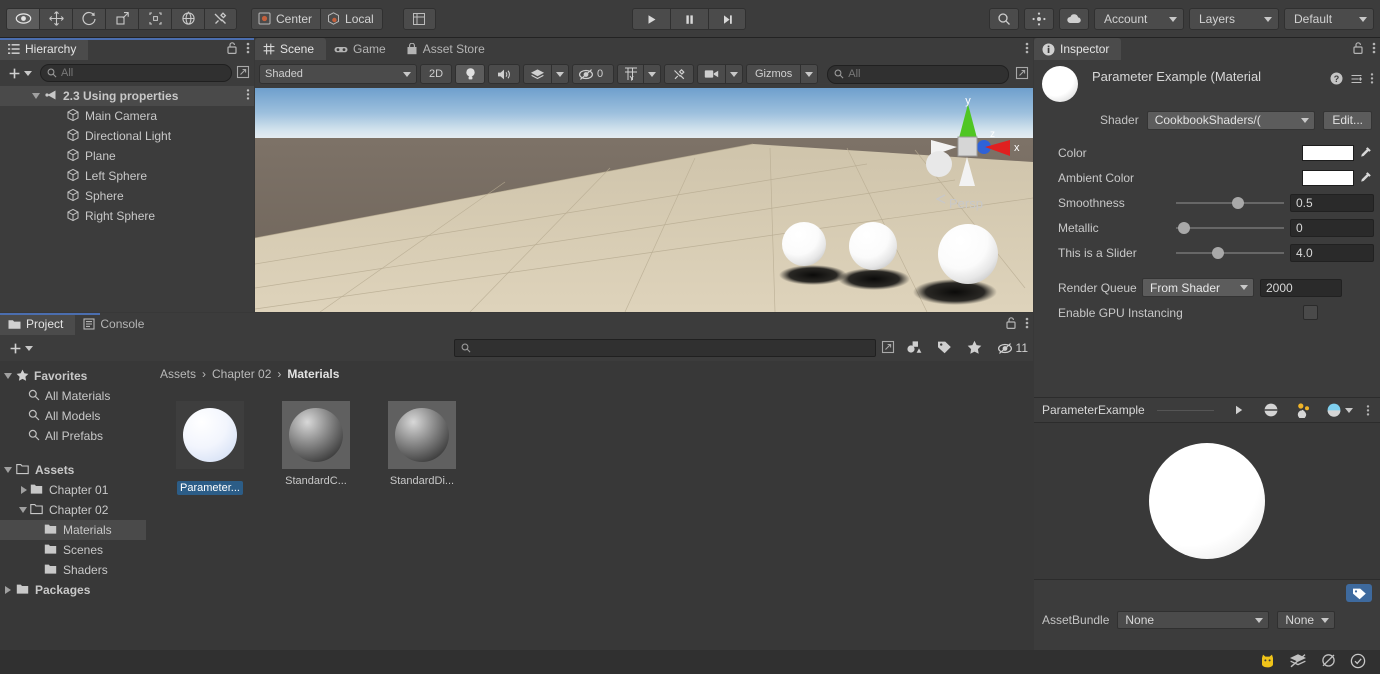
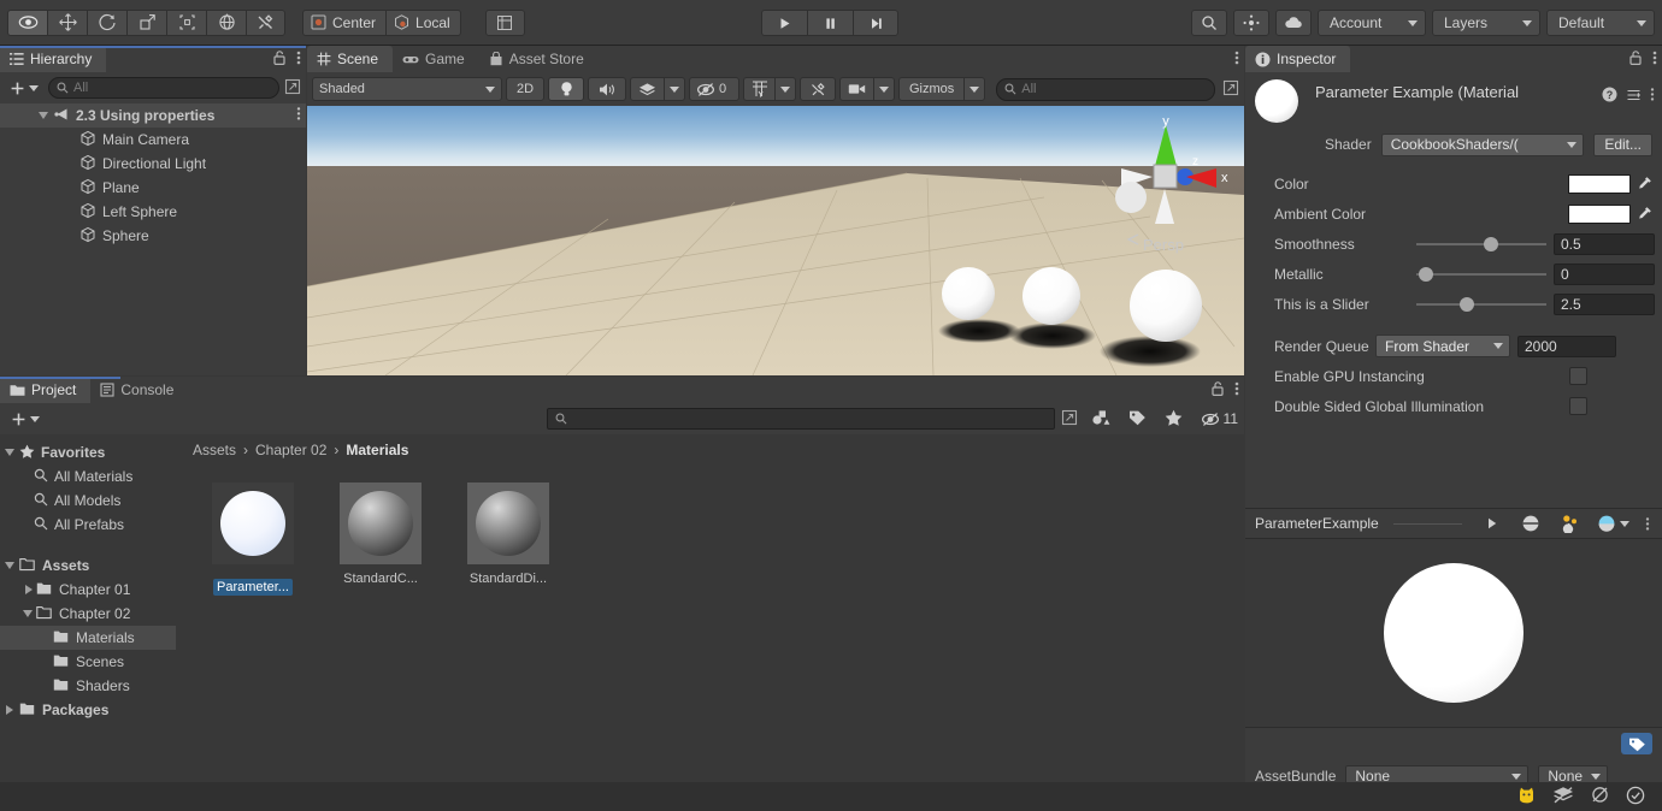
  Center
  Local
  Account
  Layers
  Default
  Hierarchy
  All
  2.3 Using properties
  Main Camera
  Directional Light
  Plane
  Left Sphere
  Sphere
- Right Sphere
  Scene
  Game
  Asset Store
  Shaded
  2D
  0
  Gizmos
  All
  y
  z
  x
  Persp
  Project
  Console
  11
  Favorites
  All Materials
  All Models
  All Prefabs
  Assets
  Chapter 01
  Chapter 02
  Materials
  Scenes
  Shaders
  Packages
  Assets
  ›
  Chapter 02
  ›
  Materials
  Parameter...
  StandardC...
  StandardDi...
  Inspector
  Parameter Example (Material
  ?
  Shader
  CookbookShaders/(
  Edit...
  Color
  Ambient Color
  Smoothness
  0.5
  Metallic
  0
  This is a Slider
- 4.0
+ 2.5
  Render Queue
  From Shader
  2000
  Enable GPU Instancing
+ Double Sided Global Illumination
  ParameterExample
  AssetBundle
  None
  None
